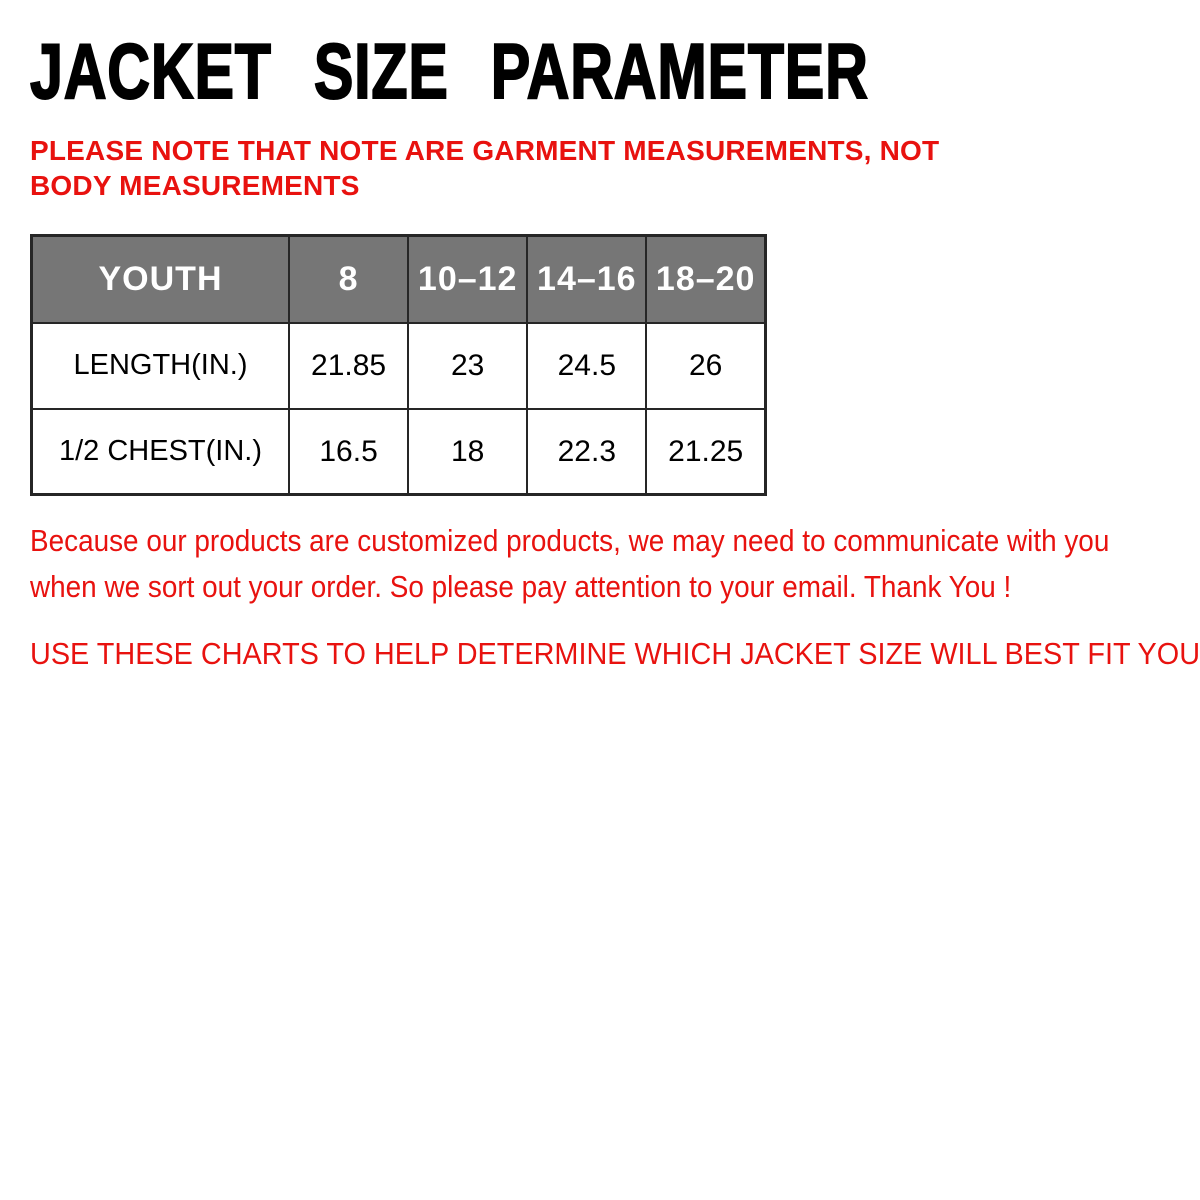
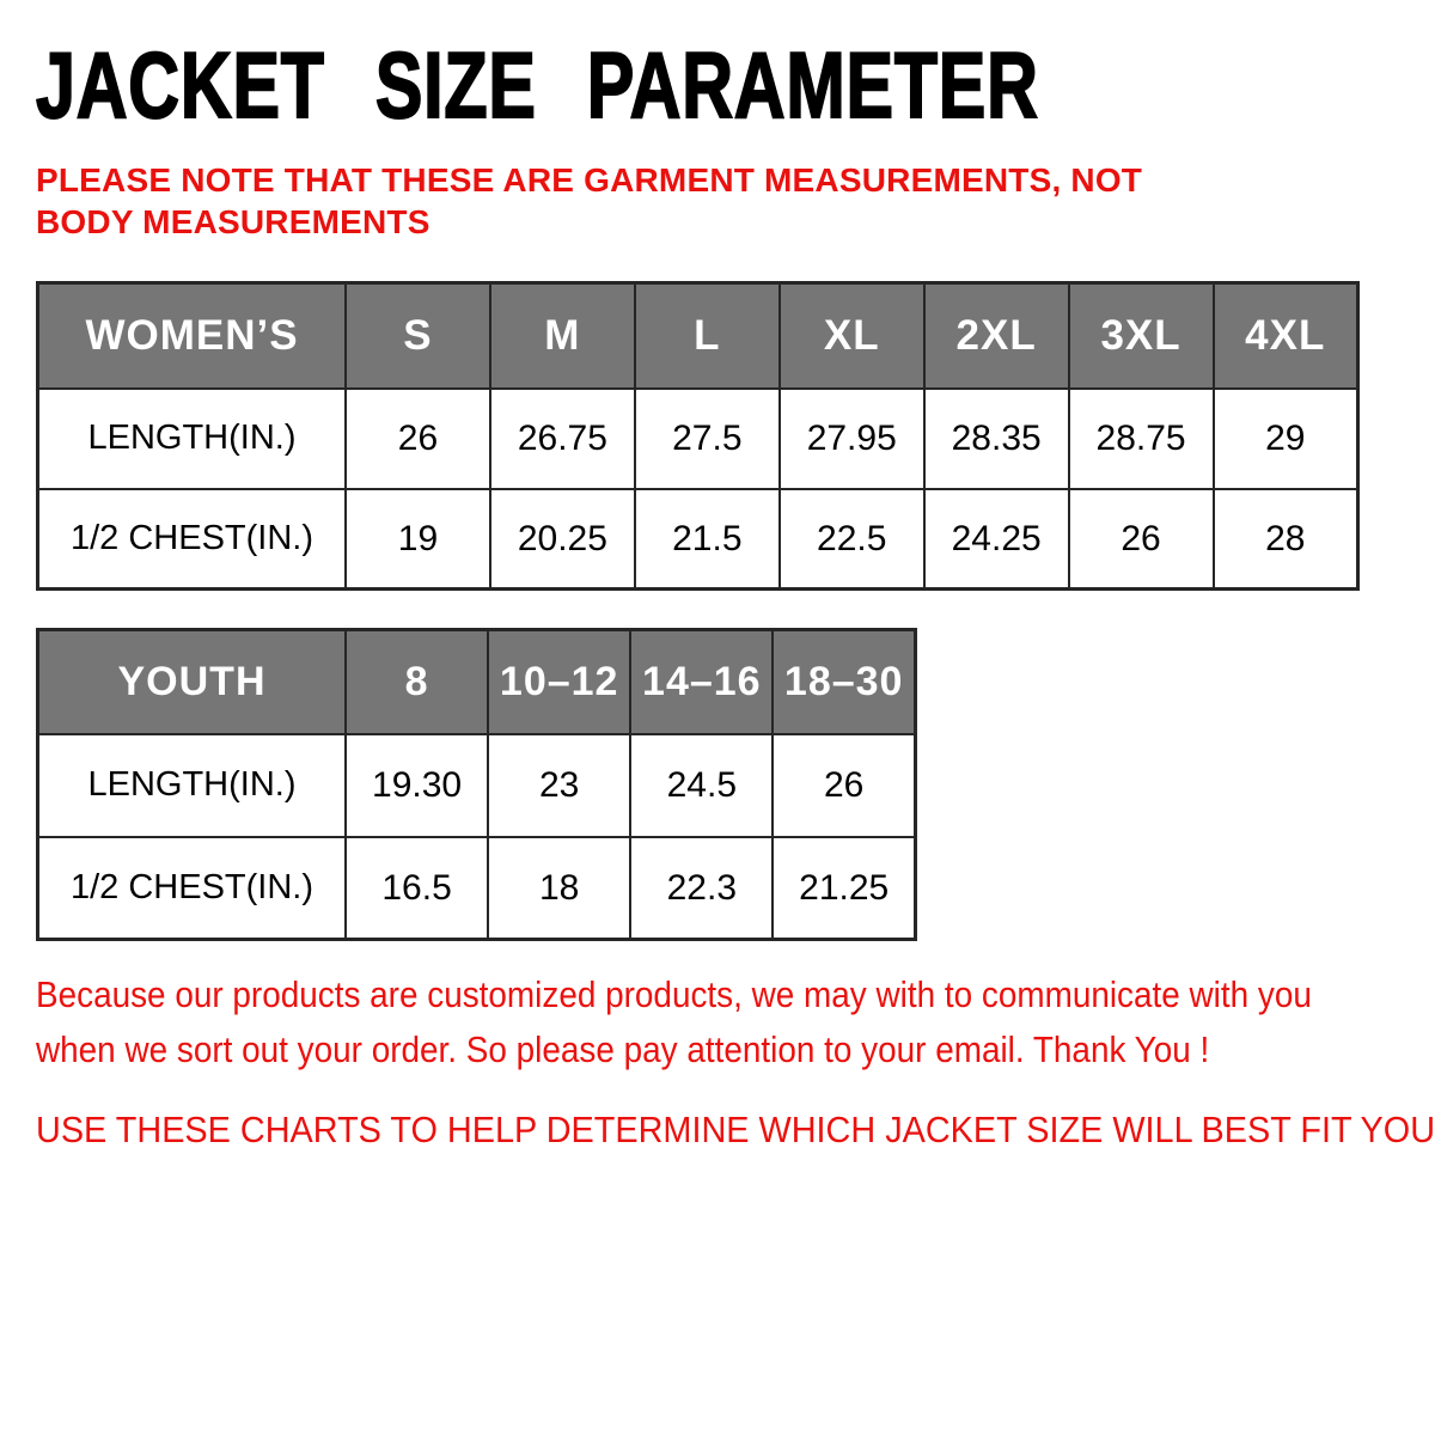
  JACKET SIZE PARAMETER
- PLEASE NOTE THAT NOTE ARE GARMENT MEASUREMENTS, NOT BODY MEASUREMENTS
+ PLEASE NOTE THAT THESE ARE GARMENT MEASUREMENTS, NOT BODY MEASUREMENTS
+ WOMEN’S	S	M	L	XL	2XL	3XL	4XL
+ LENGTH(IN.)	26	26.75	27.5	27.95	28.35	28.75	29
+ 1/2 CHEST(IN.)	19	20.25	21.5	22.5	24.25	26	28
- YOUTH	8	10–12	14–16	18–20
+ YOUTH	8	10–12	14–16	18–30
- LENGTH(IN.)	21.85	23	24.5	26
+ LENGTH(IN.)	19.30	23	24.5	26
  1/2 CHEST(IN.)	16.5	18	22.3	21.25
- Because our products are customized products, we may need to communicate with you
+ Because our products are customized products, we may with to communicate with you
  when we sort out your order. So please pay attention to your email. Thank You !
  USE THESE CHARTS TO HELP DETERMINE WHICH JACKET SIZE WILL BEST FIT YOU
